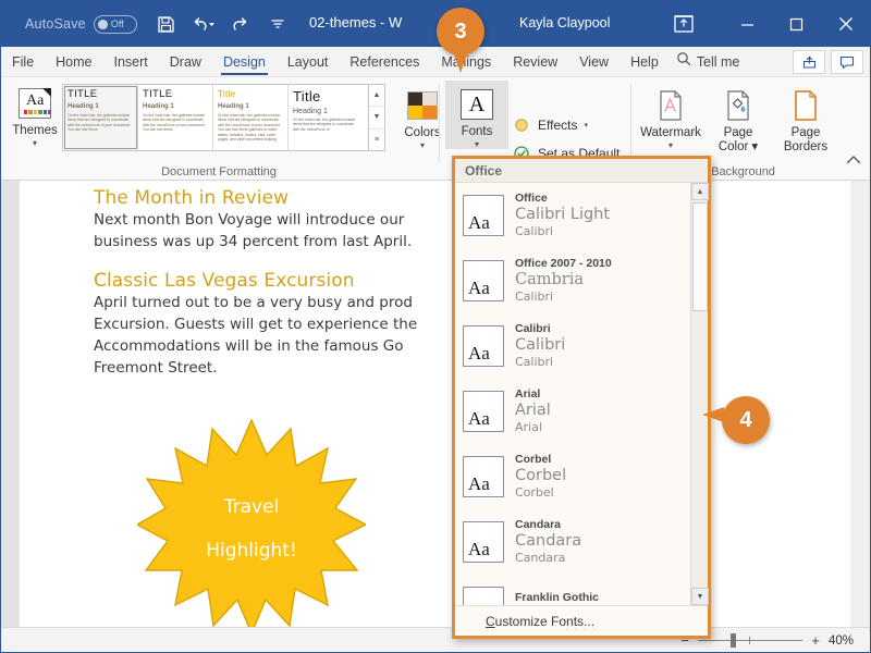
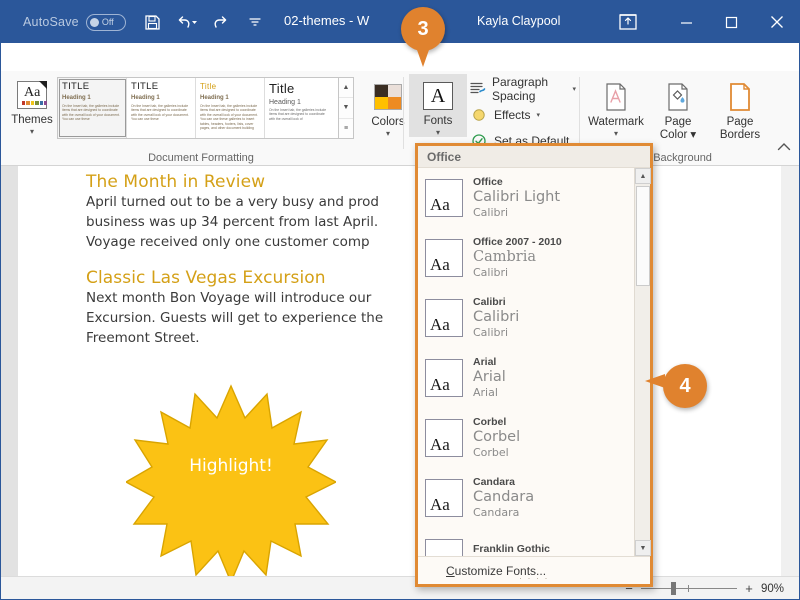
  AutoSave
  Off
  02-themes - W
  Kayla Claypool
- File
- Home
- Insert
- Draw
- Design
- Layout
- References
- Mailings
- Review
- View
- Help
- Tell me
  Aa
  Themes
  ▾
  TITLE
  TITLE
  Title
  Title
  Colors
  ▾
  Document Formatting
  A
  Fonts
  ▾
+ Paragraph Spacing
  Effects
  Set as Default
  Watermark
  ▾
  Page
  Color ▾
  Page
  Borders
  Background
  The Month in Review
- Next month Bon Voyage will introduce our
+ April turned out to be a very busy and prod
  business was up 34 percent from last April.
+ Voyage received only one customer comp
  Classic Las Vegas Excursion
- April turned out to be a very busy and prod
+ Next month Bon Voyage will introduce our
  Excursion. Guests will get to experience the
- Accommodations will be in the famous Go
  Freemont Street.
- Travel
  Highlight!
  −
  +
- 40%
+ 90%
  Office
  Aa
  Office
  Calibri Light
  Calibri
  Aa
  Office 2007 - 2010
  Cambria
  Calibri
  Aa
  Calibri
  Calibri
  Calibri
  Aa
  Arial
  Arial
  Arial
  Aa
  Corbel
  Corbel
  Corbel
  Aa
  Candara
  Candara
  Candara
  Franklin Gothic
  Customize Fonts...
  · · · ·
  3
  4
